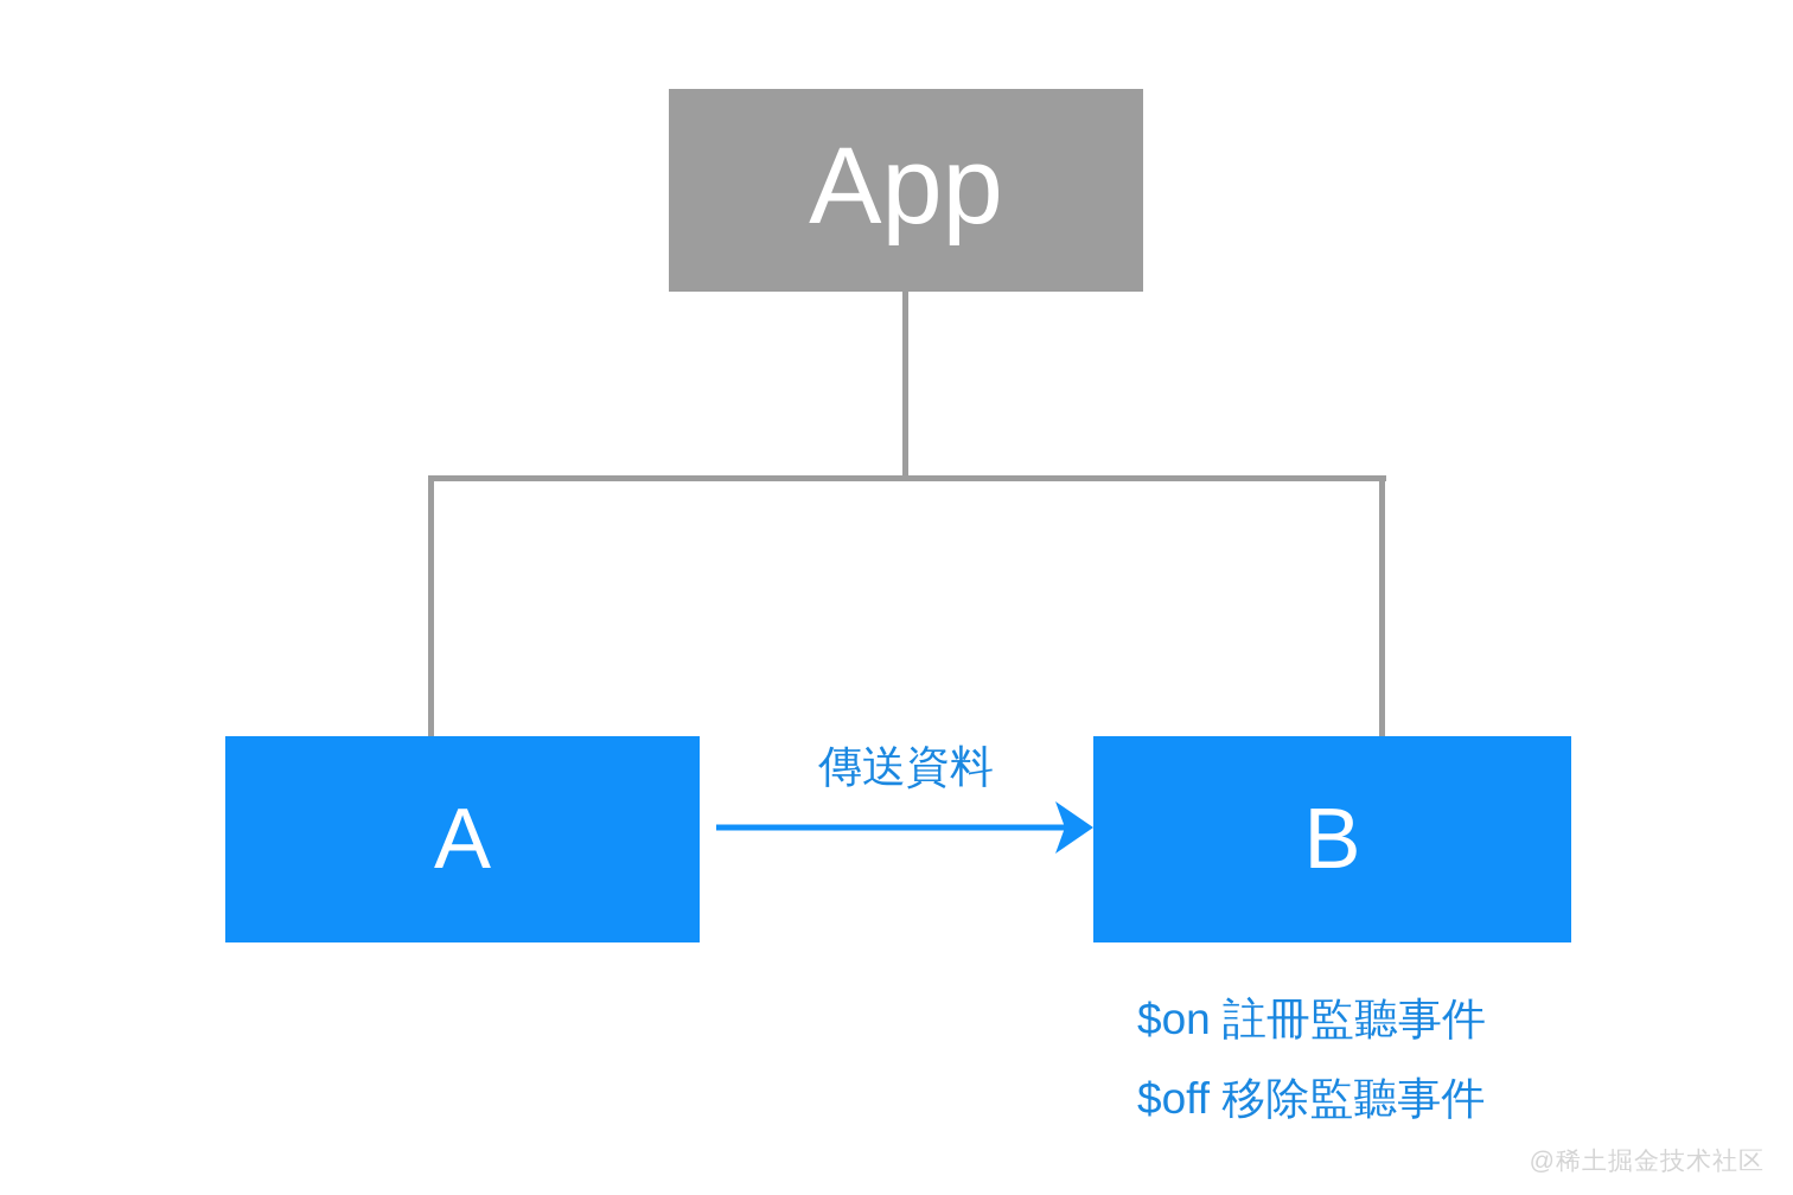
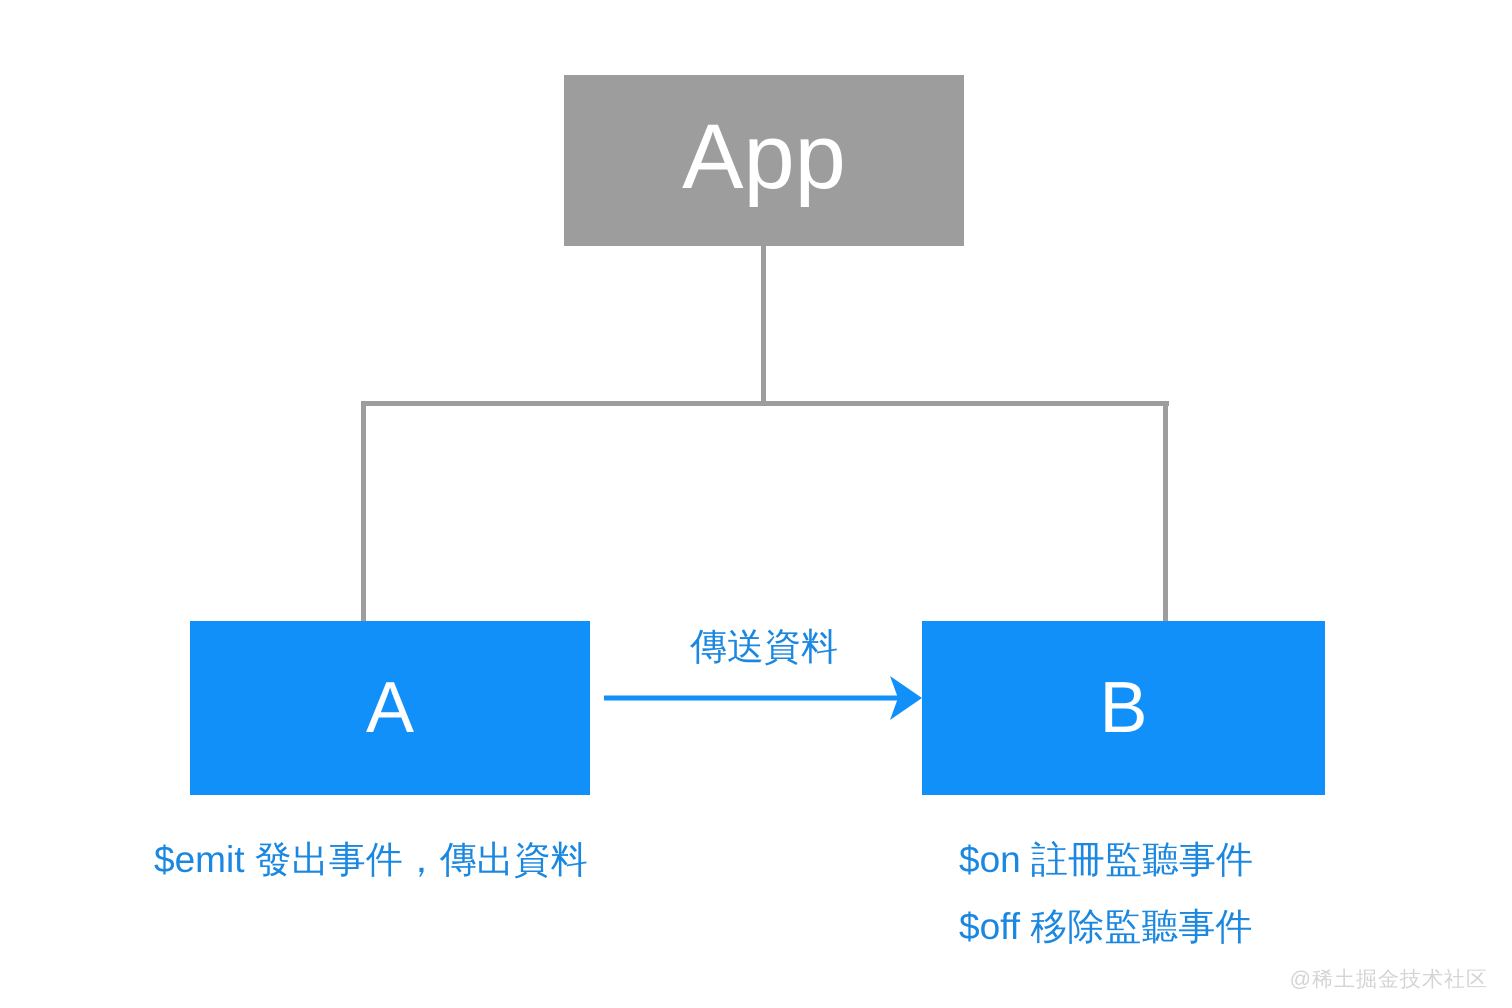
  App
  A
  B
  傳送資料
+ $emit 發出事件，傳出資料
  $on 註冊監聽事件
  $off 移除監聽事件
  @稀土掘金技术社区
